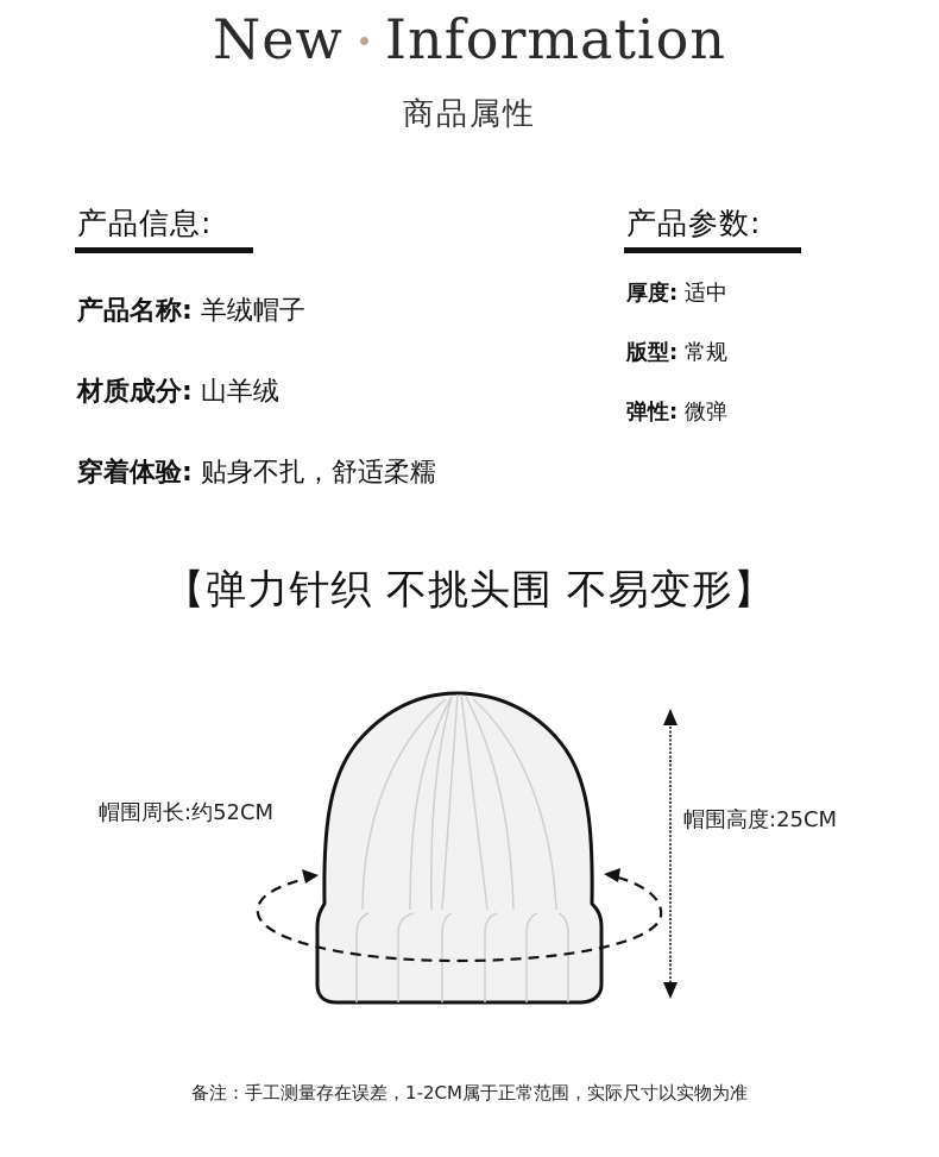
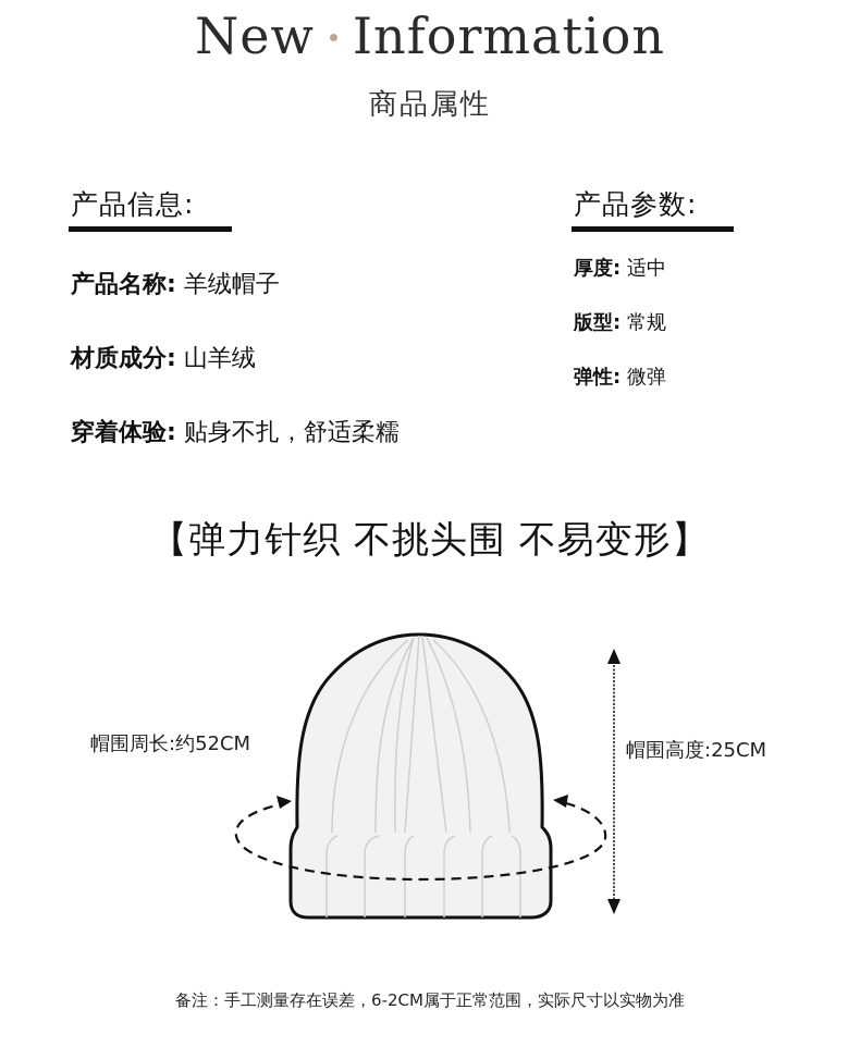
  New Information
  商品属性
  产品信息:
  产品名称: 羊绒帽子
  材质成分: 山羊绒
  穿着体验: 贴身不扎，舒适柔糯
  产品参数:
  厚度: 适中
  版型: 常规
  弹性: 微弹
  【弹力针织 不挑头围 不易变形】
  帽围周长:约52CM
  帽围高度:25CM
- 备注：手工测量存在误差，1-2CM属于正常范围，实际尺寸以实物为准
+ 备注：手工测量存在误差，6-2CM属于正常范围，实际尺寸以实物为准
